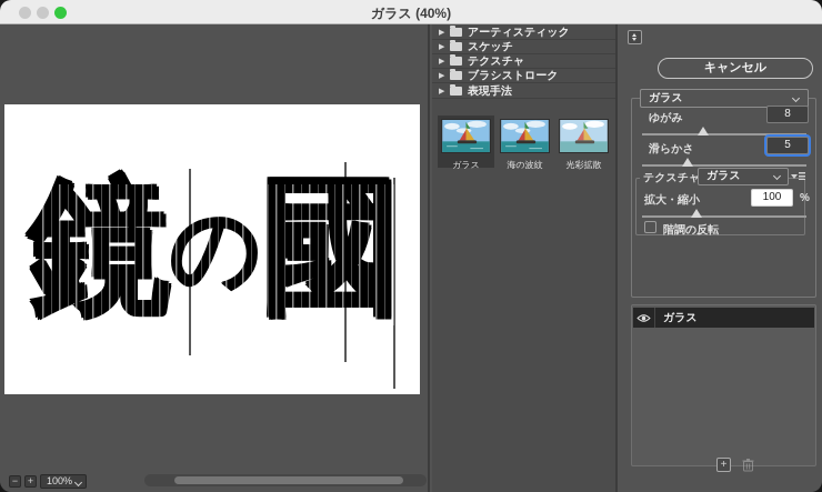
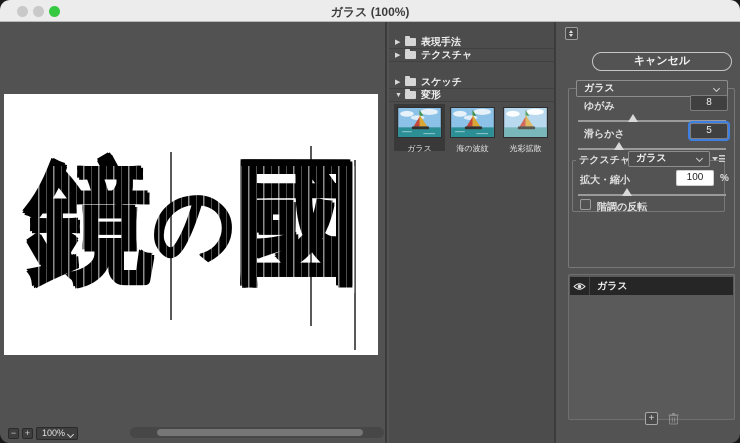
- ガラス (40%)
+ ガラス (100%)
  −
  +
  100%
- アーティスティック
- スケッチ
+ 表現手法
  テクスチャ
- ブラシストローク
- 表現手法
+ スケッチ
+ 変形
  ガラス
  海の波紋
  光彩拡散
  キャンセル
  ガラス
  ゆがみ
  8
  滑らかさ
  5
  テクスチャ
  ガラス
  拡大・縮小
  100
  %
  階調の反転
  ガラス
  +
